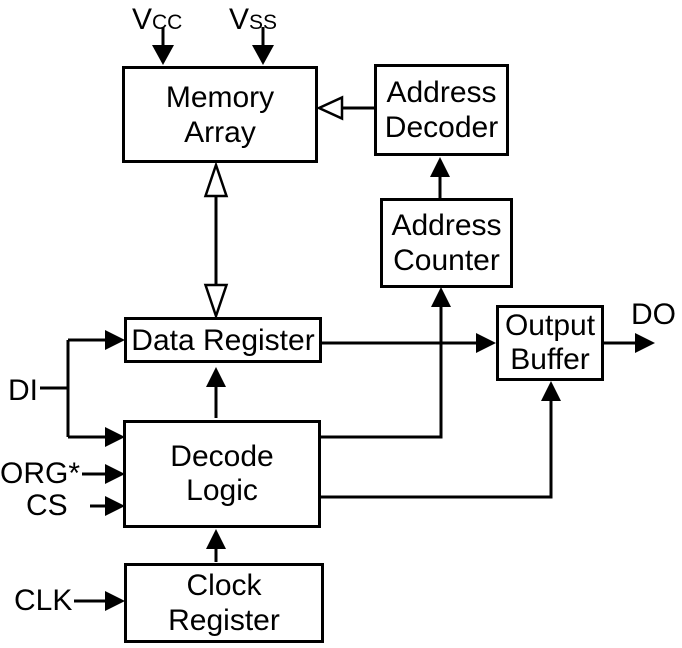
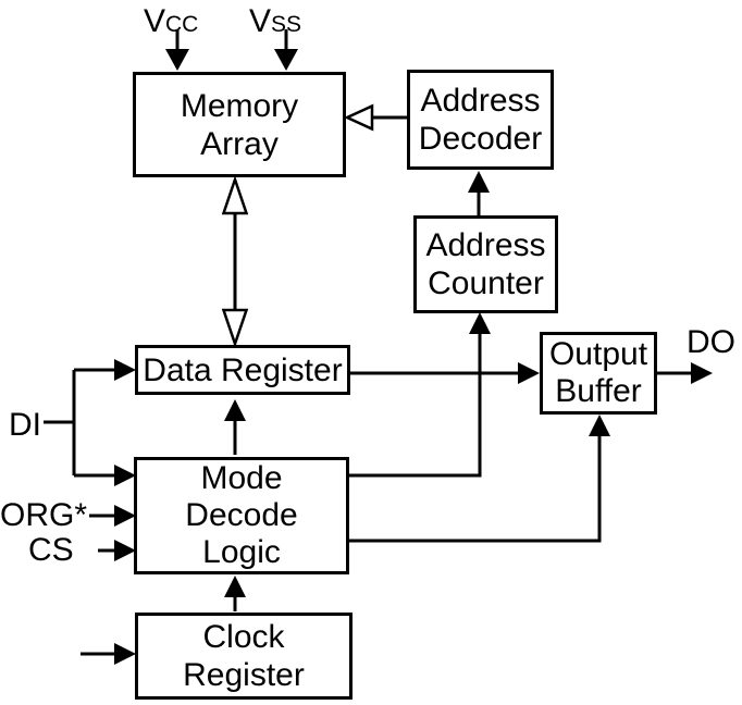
  Memory
  Array
  Address
  Decoder
  Address
  Counter
  Data Register
  Output
  Buffer
+ Mode
  Decode
  Logic
  Clock
  Register
  V
  CC
  V
  SS
  DI
  ORG*
  CS
- CLK
  DO
